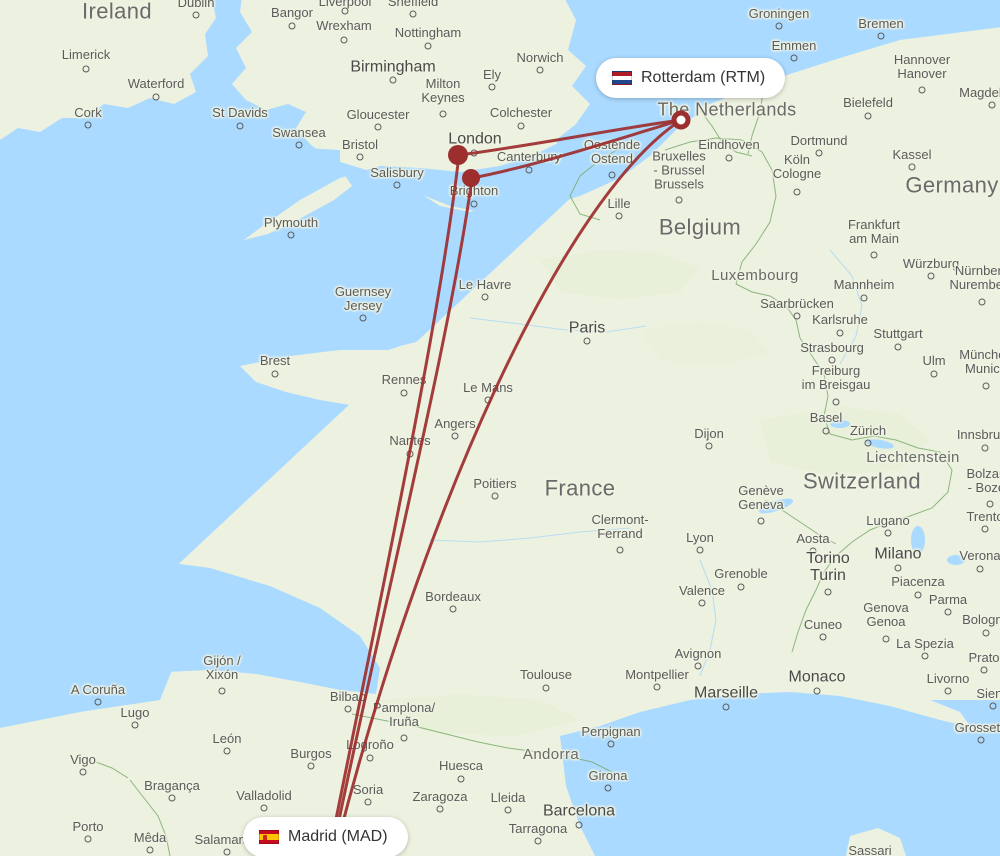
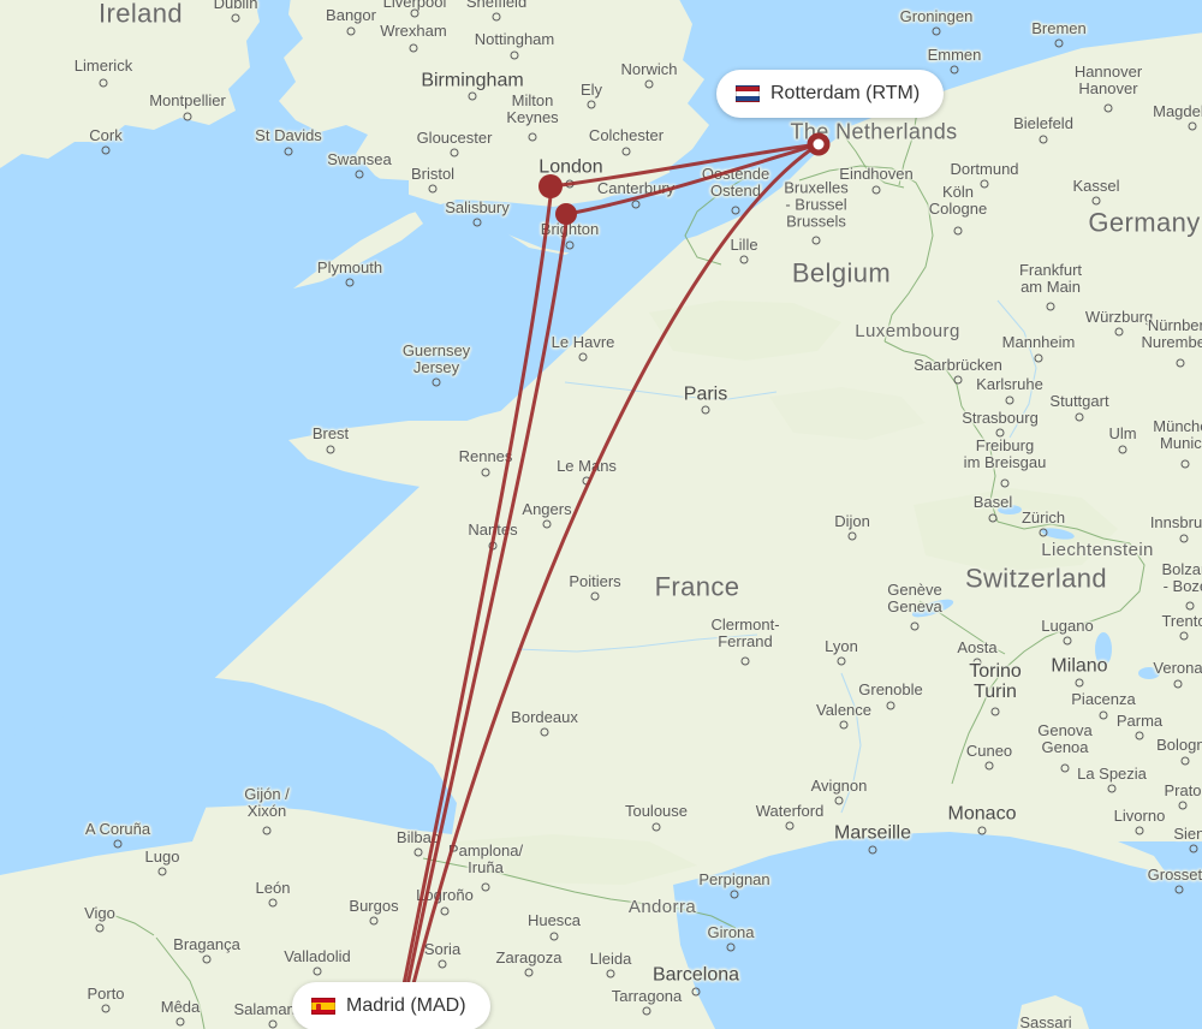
  Ireland
  Germany
  Belgium
  France
  Switzerland
  The Netherlands
  Luxembourg
  Liechtenstein
  Andorra
  Dublin
  Bangor
  Liverpool
  Sheffield
  Groningen
  Bremen
  Wrexham
  Nottingham
  Emmen
  Limerick
  Norwich
  Birmingham
  Hannover
  Hanover
  Bielefeld
  Ely
  Milton
  Keynes
- Waterford
+ Montpellier
  Colchester
  Gloucester
  St Davids
  Swansea
  Cork
  Bristol
  London
  Canterbur
  Otende
  Ostend
  Eindhoven
  Dortmund
  Kassel
  Salisbury
  rihton
  Bruxelles
  - Brussel
  Brussels
  Köln
  Cologne
  Lille
  Plymouth
  Frankfurt
  am Main
  Würzburg
  Le Havre
  Mannheim
  Nürnbe
  Nurembe
  Guernsey
  Jersey
  Saarbrücken
  Paris
  Karlsruhe
  Stuttgart
  Strasbourg
  Brest
  Ulm
  Münch
  Munic
  Renne
  Le Mns
  Freiburg
  im Breisgau
  Basel
  Angers
  Dijon
  Zürich
  Innsbru
  Nantes
  Poitiers
  Bolza
  Genève
  Geneva
  Lugano
  Trent
  Clermont-
  Ferrand
  Lyon
  Aosta
  Milano
  Verona
  Grenoble
  Torino
  Turin
  Piacenza
  Valence
  Parma
  Bordeaux
  Cuneo
  Genova
  Genoa
  Bologn
  Avignon
  La Spezia
  Prato
  Gijón /
  Xixón
  Toulouse
- Montpellier
+ Waterford
  Marseille
  Monaco
  A Coruña
  Bilbao
  Livorno
  Sien
  Lugo
  Pamplona/
  Iruña
  Grosset
  León
  oroño
  Burgos
  Huesca
  Perpignan
  Girona
  Vigo
  Bragança
  Valladolid
  Soria
  Zaragoza
  Lleida
  Barcelona
  Porto
  Mêda
  Tarragona
  Sassari
  Rotterdam (RTM)
  Madrid (MAD)
